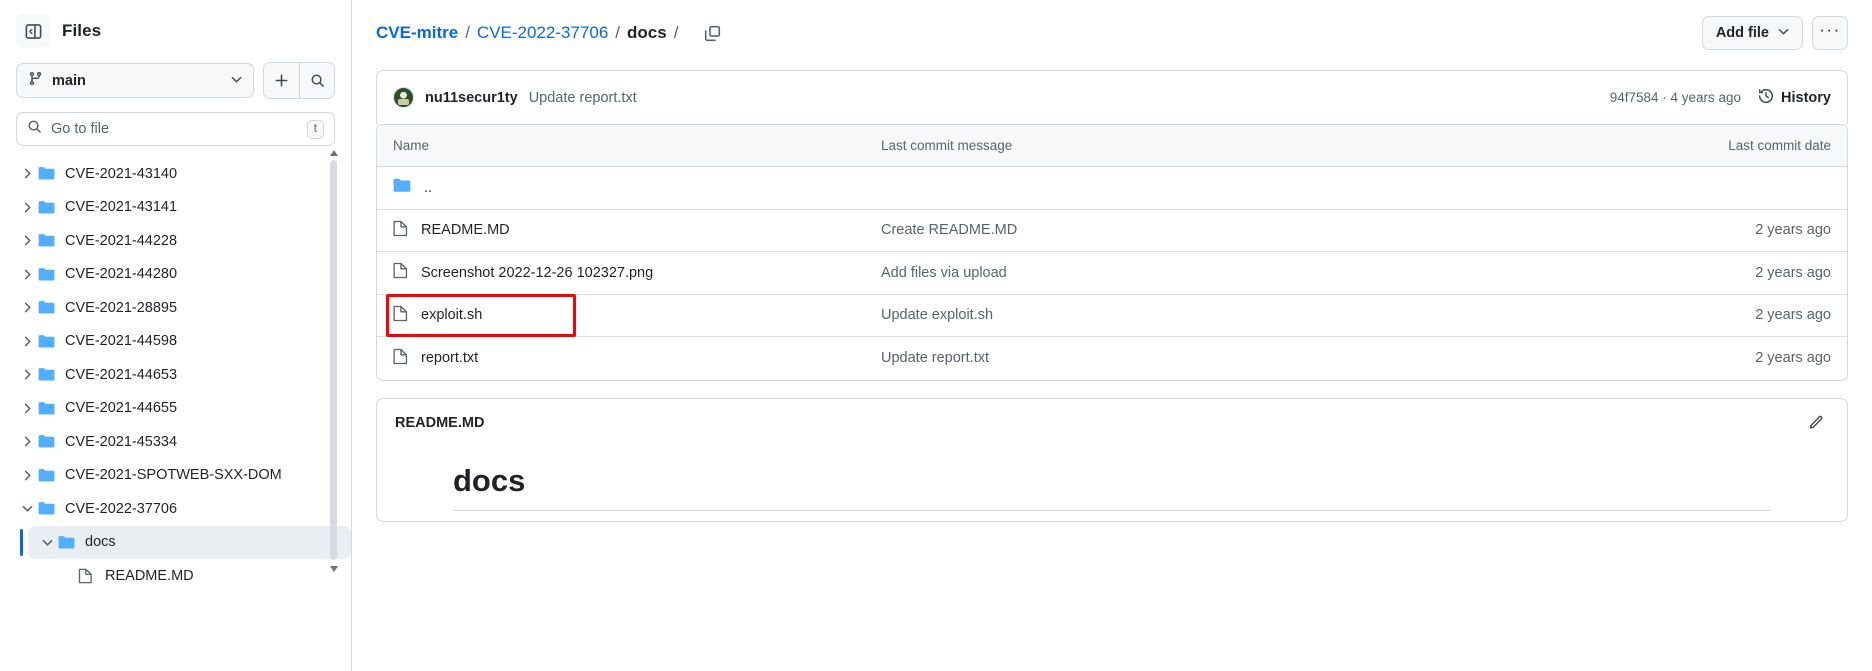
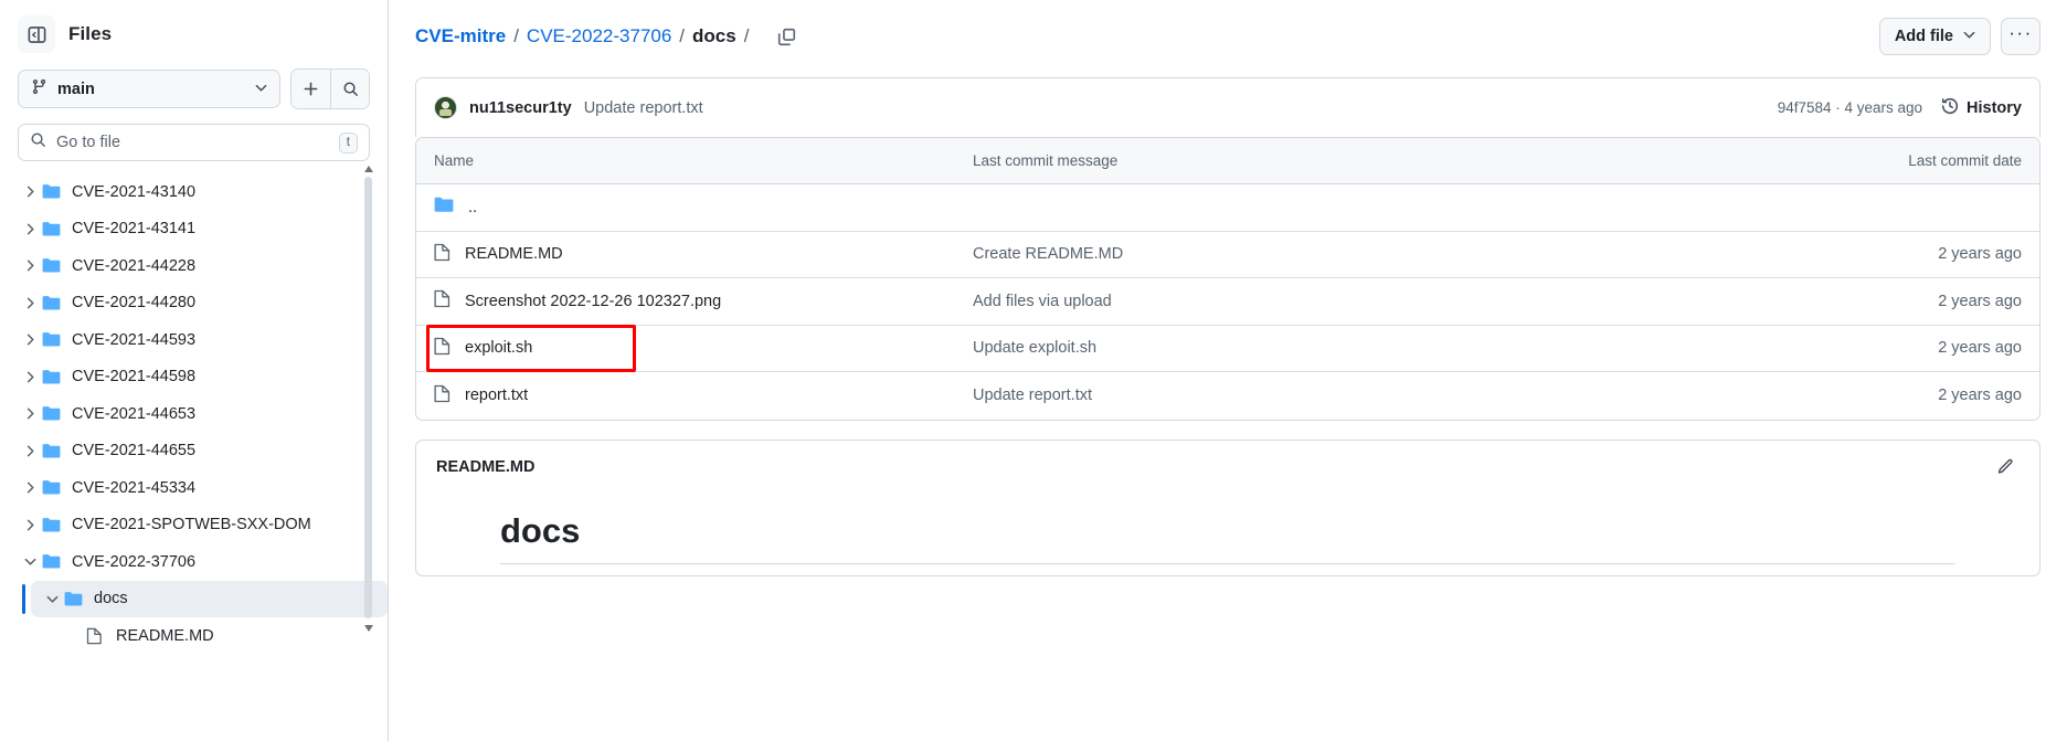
  Files
  main
  Go to file
  t
  CVE-2021-43140
  CVE-2021-43141
  CVE-2021-44228
  CVE-2021-44280
- CVE-2021-28895
+ CVE-2021-44593
  CVE-2021-44598
  CVE-2021-44653
  CVE-2021-44655
  CVE-2021-45334
  CVE-2021-SPOTWEB-SXX-DOM
  CVE-2022-37706
  docs
  README.MD
  CVE-mitre
  /
  CVE-2022-37706
  /
  docs
  /
  Add file
  ···
  nu11secur1ty
  Update report.txt
  94f7584 · 4 years ago
  History
  Name
  Last commit message
  Last commit date
  ..
  README.MD
  Create README.MD
  2 years ago
  Screenshot 2022-12-26 102327.png
  Add files via upload
  2 years ago
  exploit.sh
  Update exploit.sh
  2 years ago
  report.txt
  Update report.txt
  2 years ago
  README.MD
  docs
